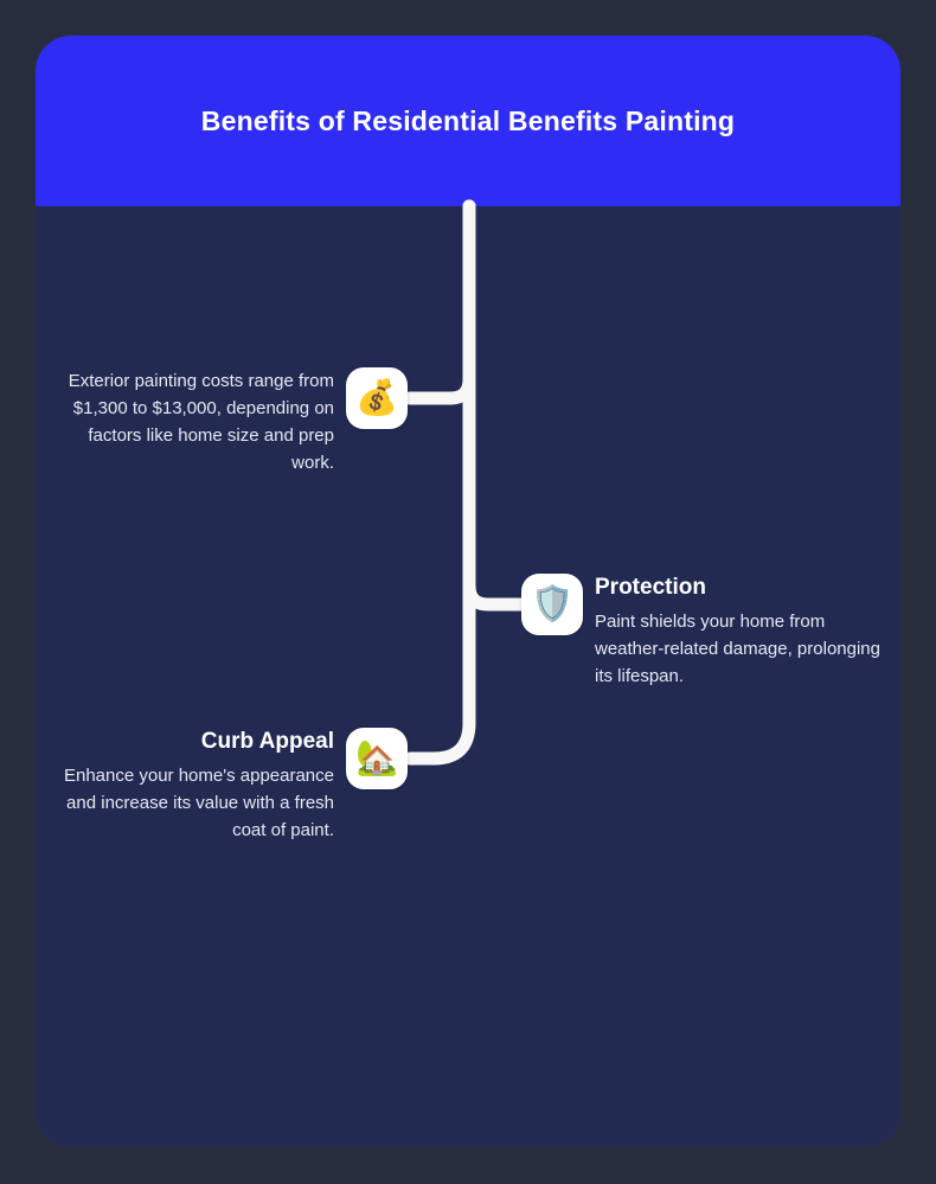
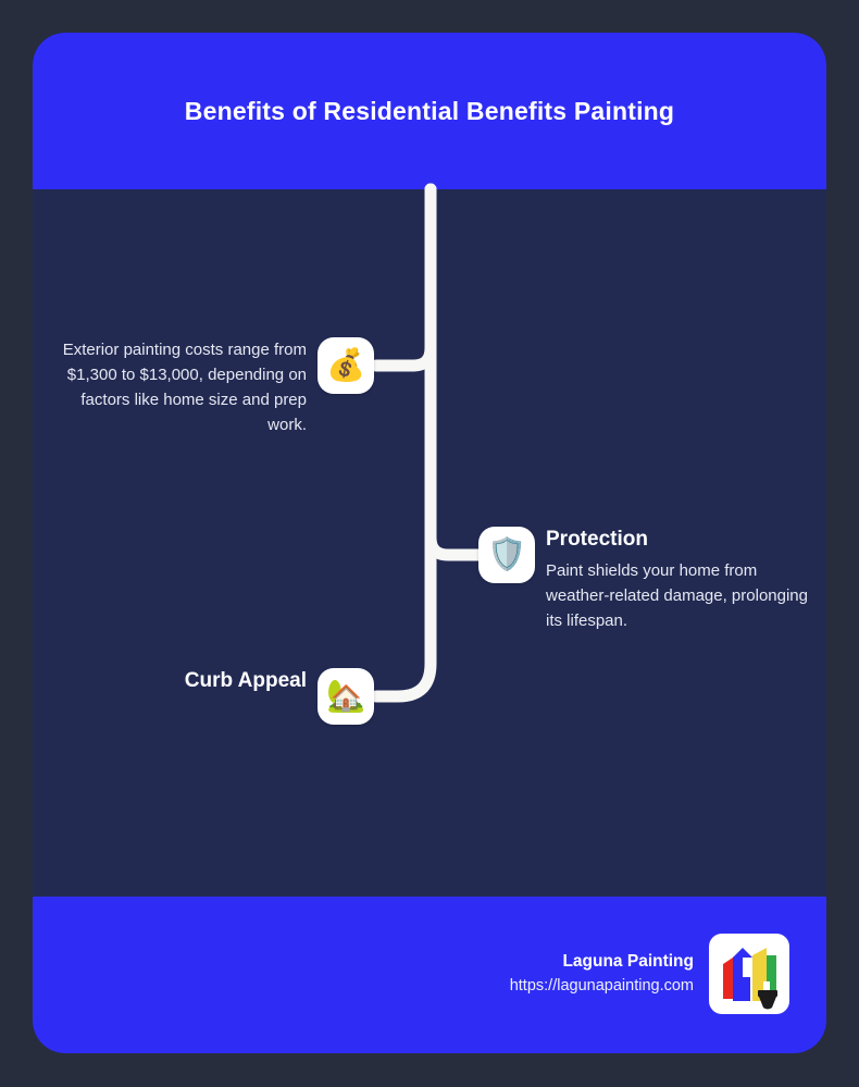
  Benefits of Residential Benefits Painting
  Exterior painting costs range from $1,300 to $13,000, depending on factors like home size and prep work.
  💰
  🛡️
  Protection
  Paint shields your home from weather-related damage, prolonging its lifespan.
  Curb Appeal
- Enhance your home's appearance and increase its value with a fresh coat of paint.
  🏡
+ Laguna Painting
+ https://lagunapainting.com
